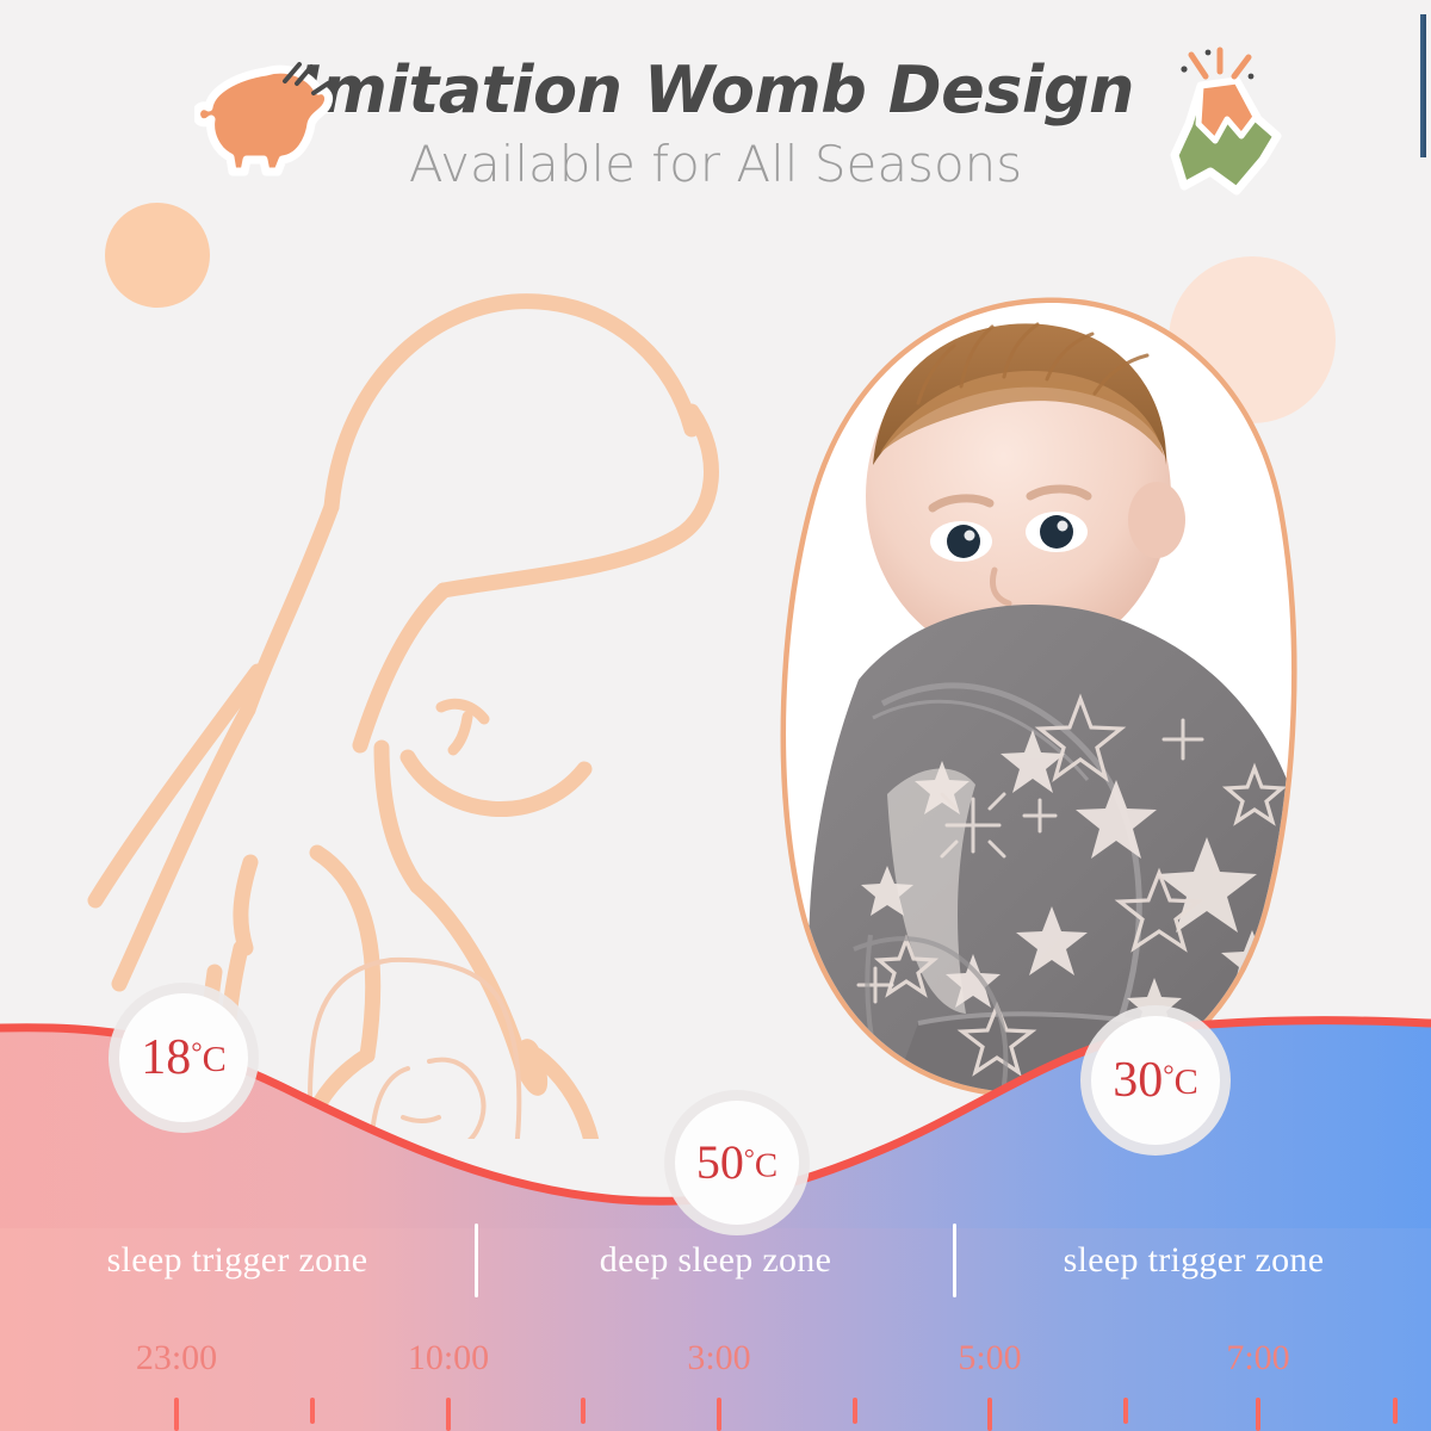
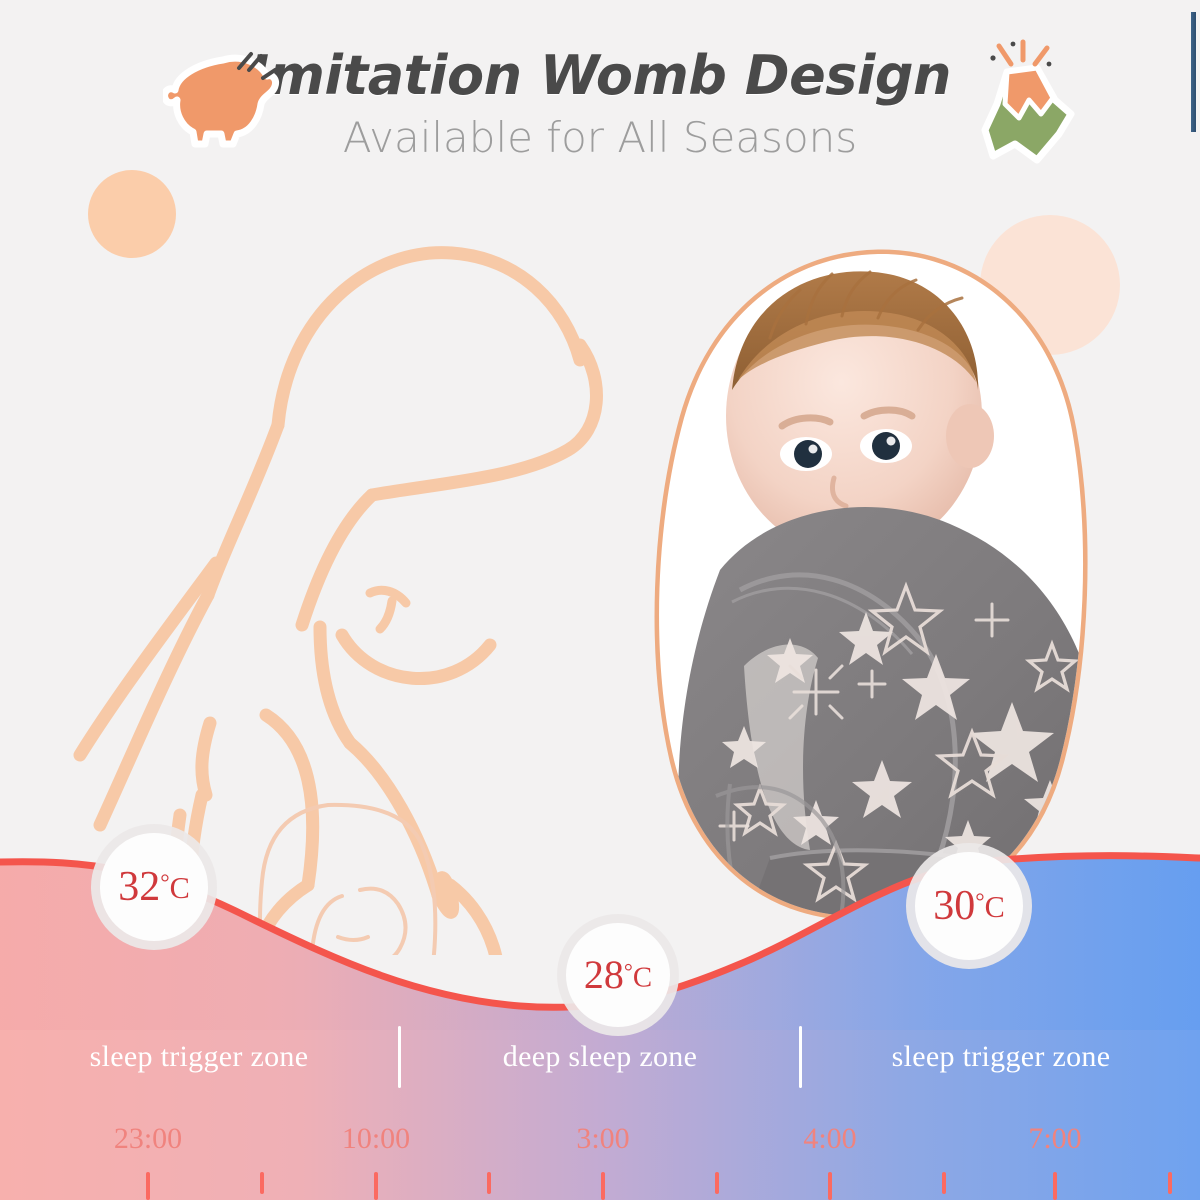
  mitation Womb Design
  Available for All Seasons
- 18°C
+ 32°C
- 50°C
+ 28°C
  30°C
  sleep trigger zone
  deep sleep zone
  sleep trigger zone
  23:00
  10:00
  3:00
- 5:00
+ 4:00
  7:00
